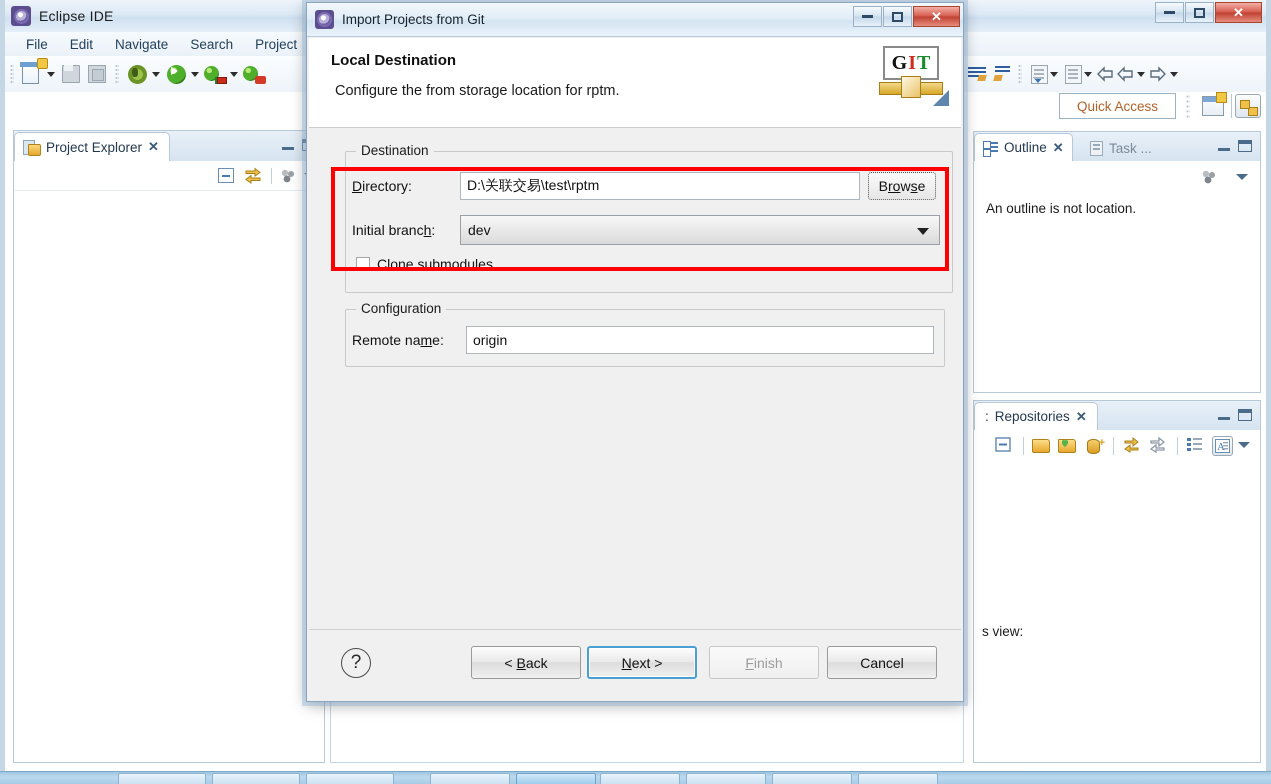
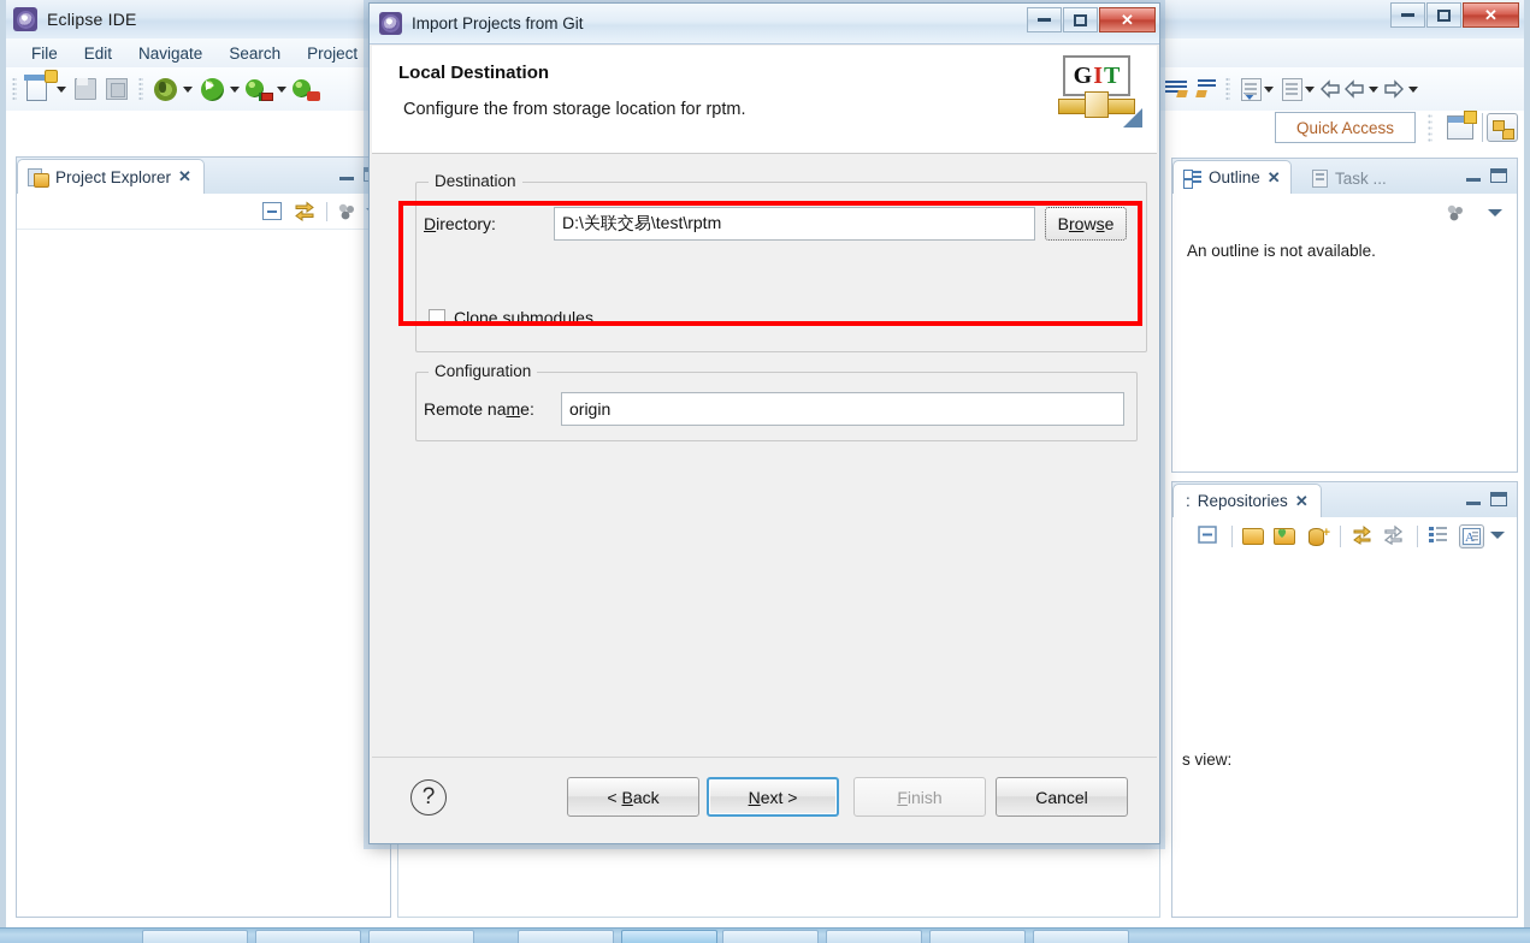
  Eclipse IDE
  ✕
  File
  Edit
  Navigate
  Search
  Project
  Quick Access
  Project Explorer
  ✕
  Outline
  ✕
  Task ...
- An outline is not location.
+ An outline is not available.
  :
  Repositories
  ✕
  +
  A
  s view:
  Import Projects from Git
  ✕
  Local Destination
  Configure the from storage location for rptm.
  G
  I
  T
  Destination
  Directory:
  D:\关联交易\test\rptm
  Browse
- Initial branch:
- dev
  Clone submodules
  Configuration
  Remote name:
  origin
  ?
  < Back
  Next >
  Finish
  Cancel
